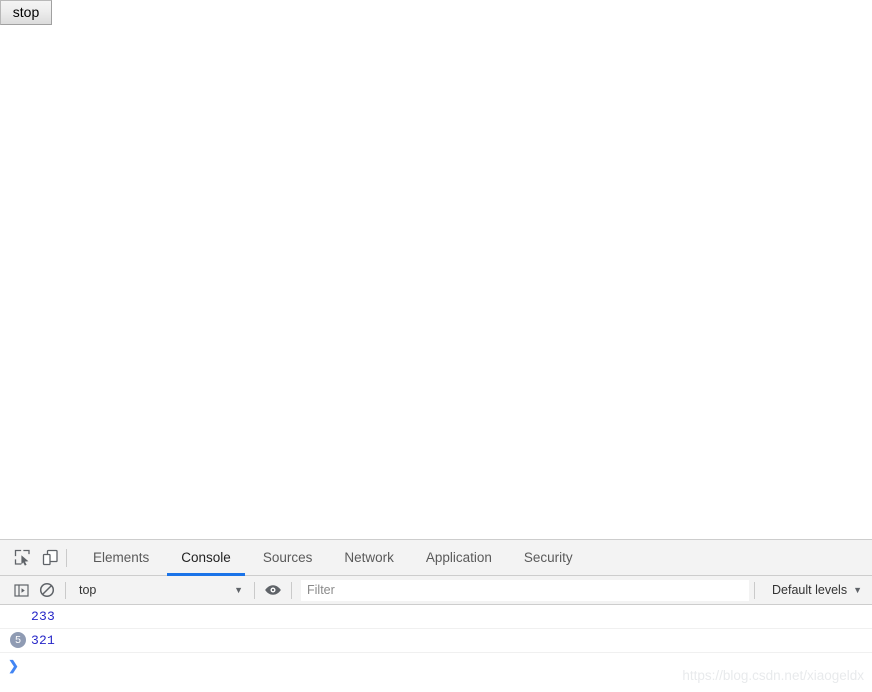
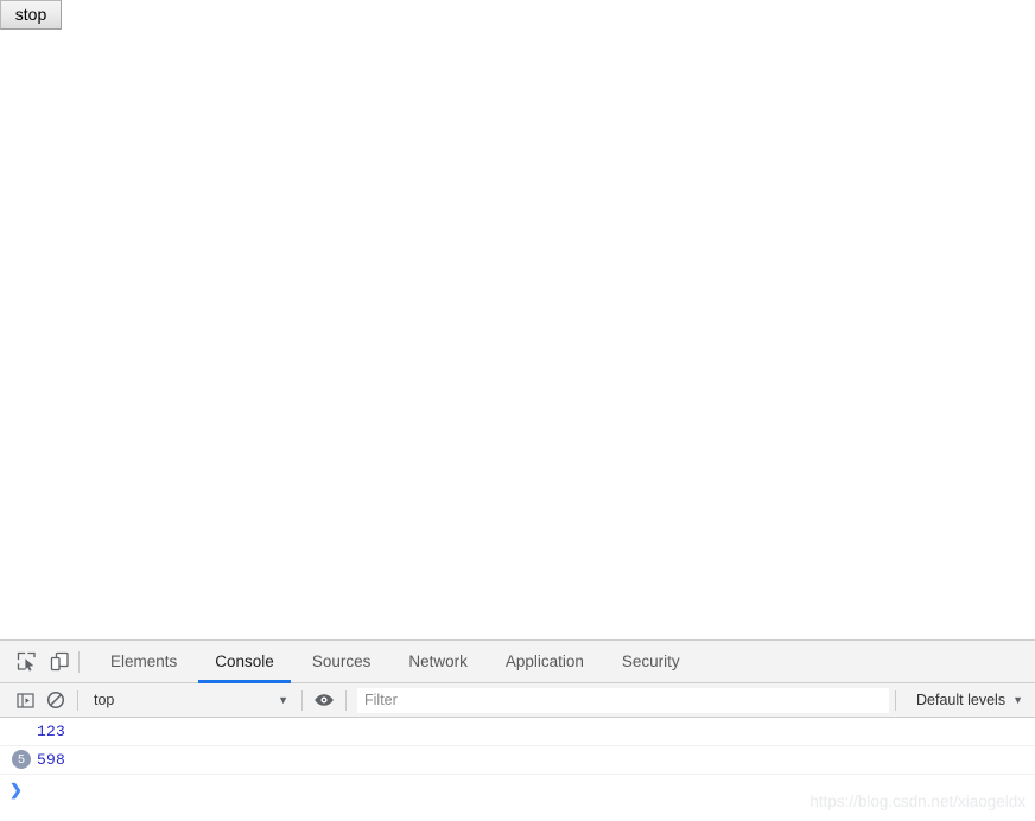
  stop
  Elements
  Console
  Sources
  Network
  Application
  Security
  top
  ▼
  Filter
  Default levels
  ▼
- 233
+ 123
  5
- 321
+ 598
  ❯
